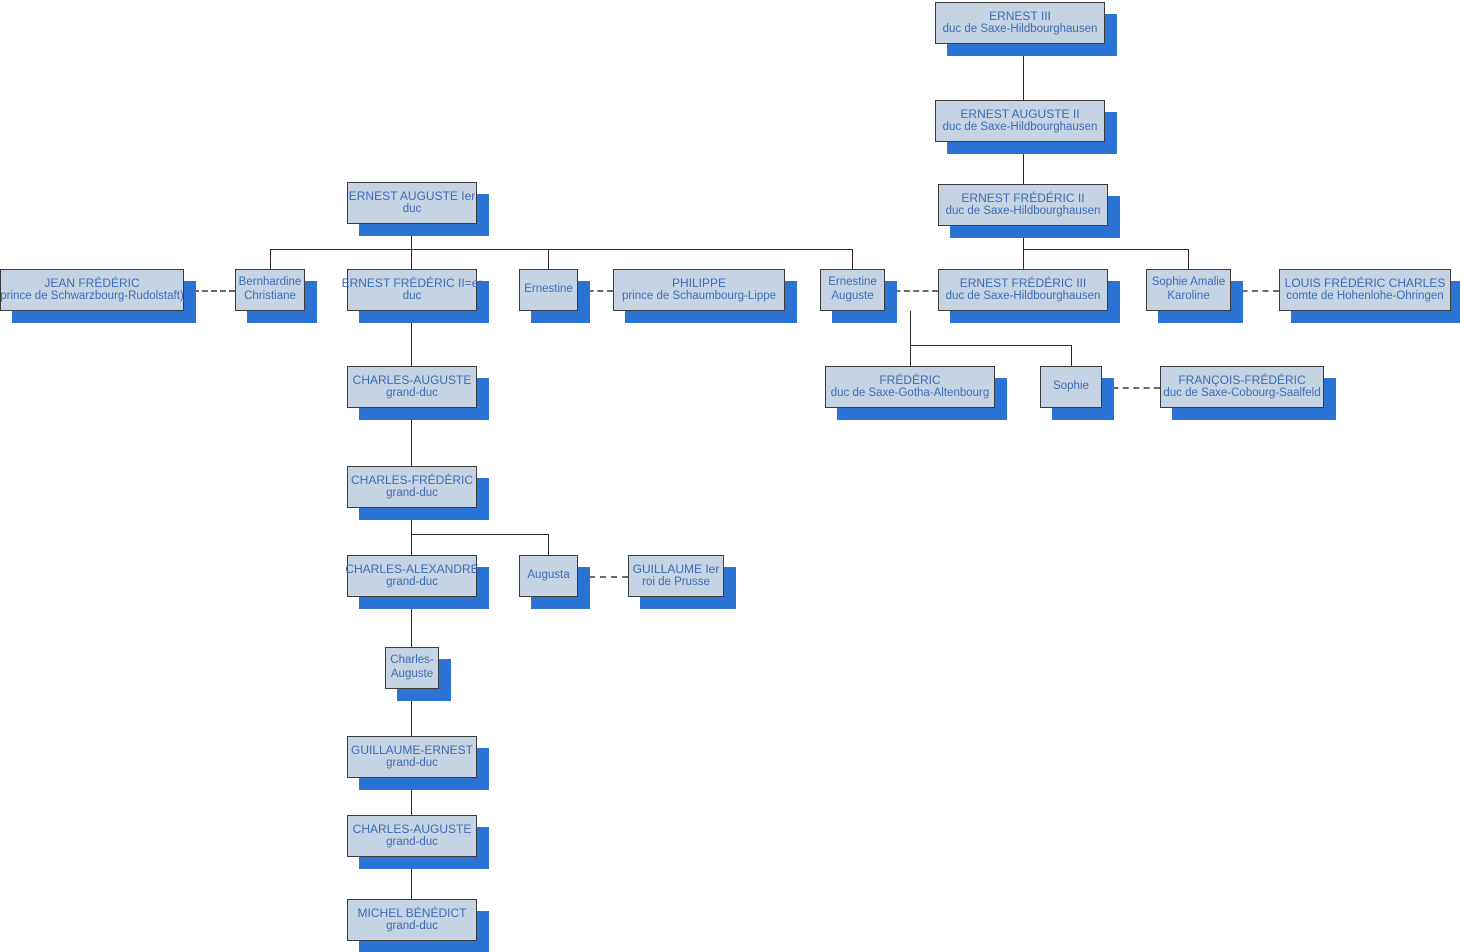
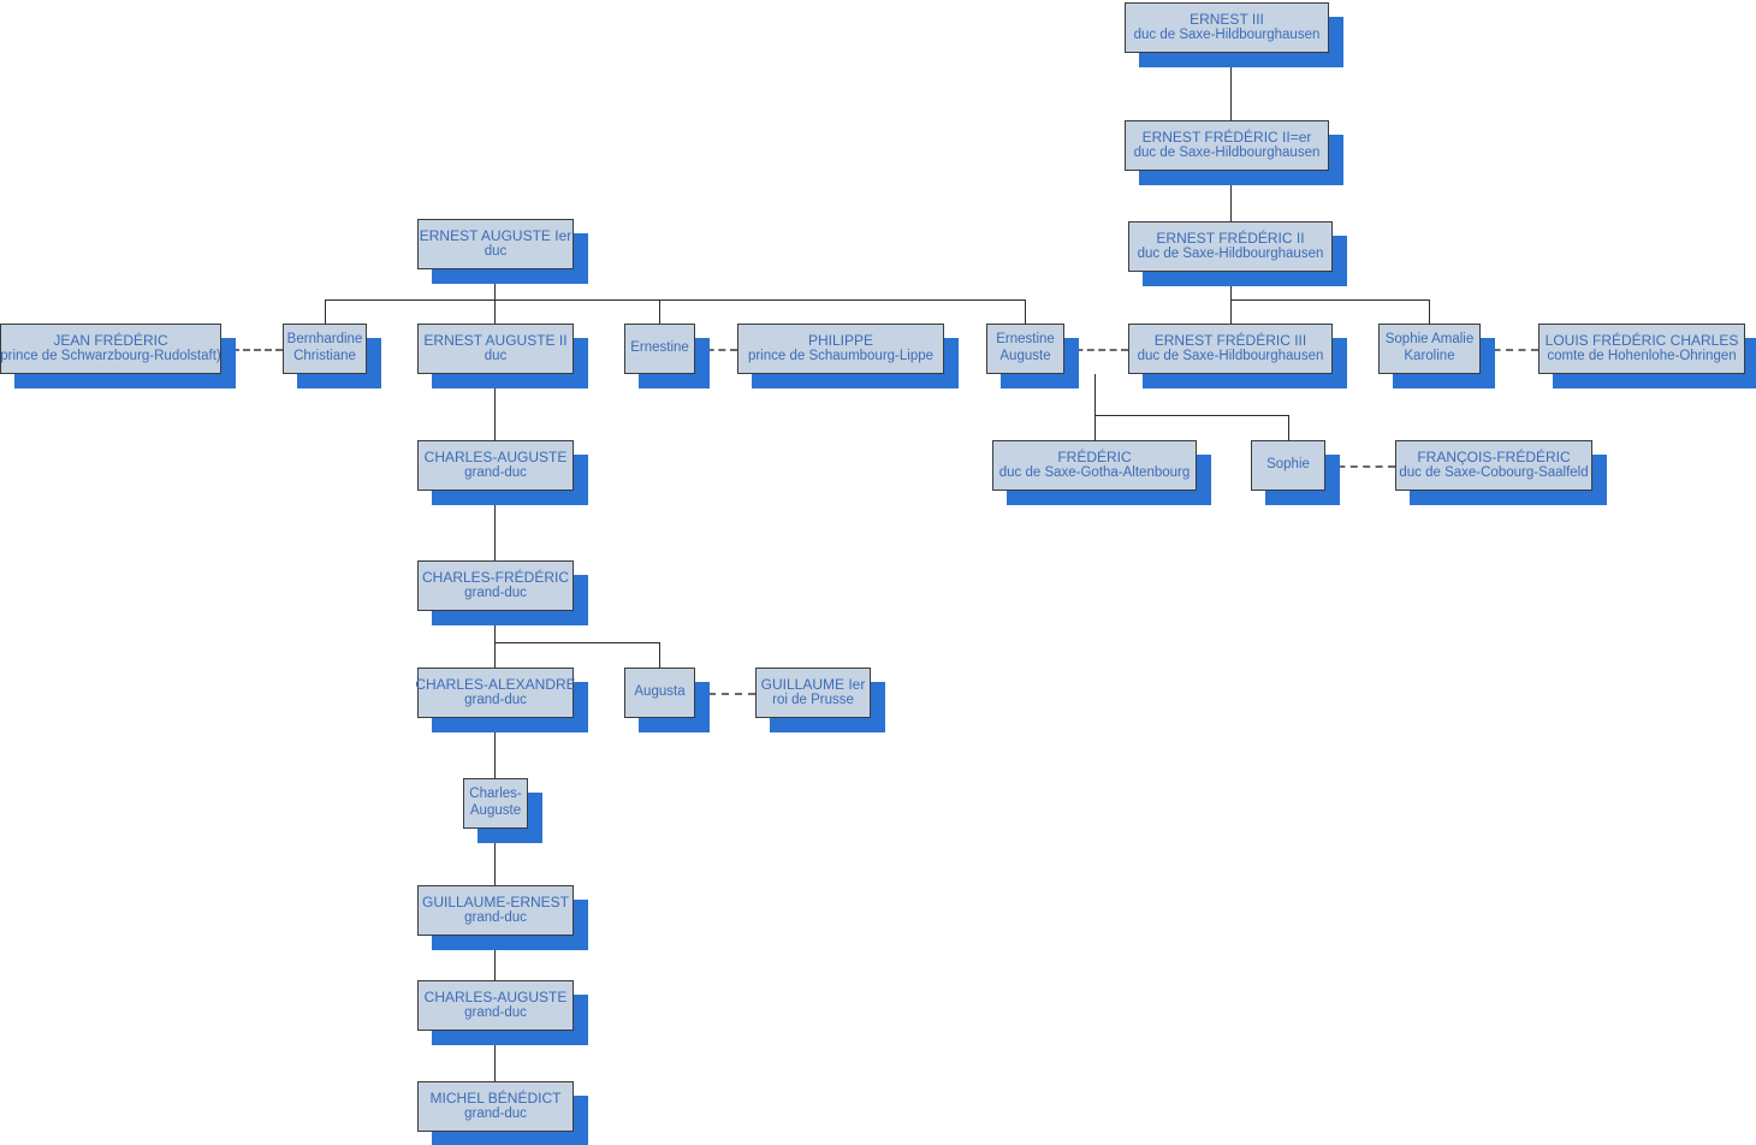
  ERNEST III
  duc de Saxe-Hildbourghausen
- ERNEST AUGUSTE II
+ ERNEST FRÉDÉRIC II=er
  duc de Saxe-Hildbourghausen
  ERNEST FRÉDÉRIC II
  duc de Saxe-Hildbourghausen
  ERNEST FRÉDÉRIC III
  duc de Saxe-Hildbourghausen
  Sophie Amalie
  Karoline
  LOUIS FRÉDÉRIC CHARLES
  comte de Hohenlohe-Ohringen
  Ernestine
  Auguste
  FRÉDÉRIC
  duc de Saxe-Gotha-Altenbourg
  Sophie
  FRANÇOIS-FRÉDÉRIC
  duc de Saxe-Cobourg-Saalfeld
  ERNEST AUGUSTE Ier
  duc
  JEAN FRÉDÉRIC
  prince de Schwarzbourg-Rudolstaft)
  Bernhardine
  Christiane
- ERNEST FRÉDÉRIC II=er
+ ERNEST AUGUSTE II
  duc
  Ernestine
  PHILIPPE
  prince de Schaumbourg-Lippe
  CHARLES-AUGUSTE
  grand-duc
  CHARLES-FRÉDÉRIC
  grand-duc
  CHARLES-ALEXANDRE
  grand-duc
  Augusta
  GUILLAUME Ier
  roi de Prusse
  Charles-
  Auguste
  GUILLAUME-ERNEST
  grand-duc
  CHARLES-AUGUSTE
  grand-duc
  MICHEL BÉNÉDICT
  grand-duc
